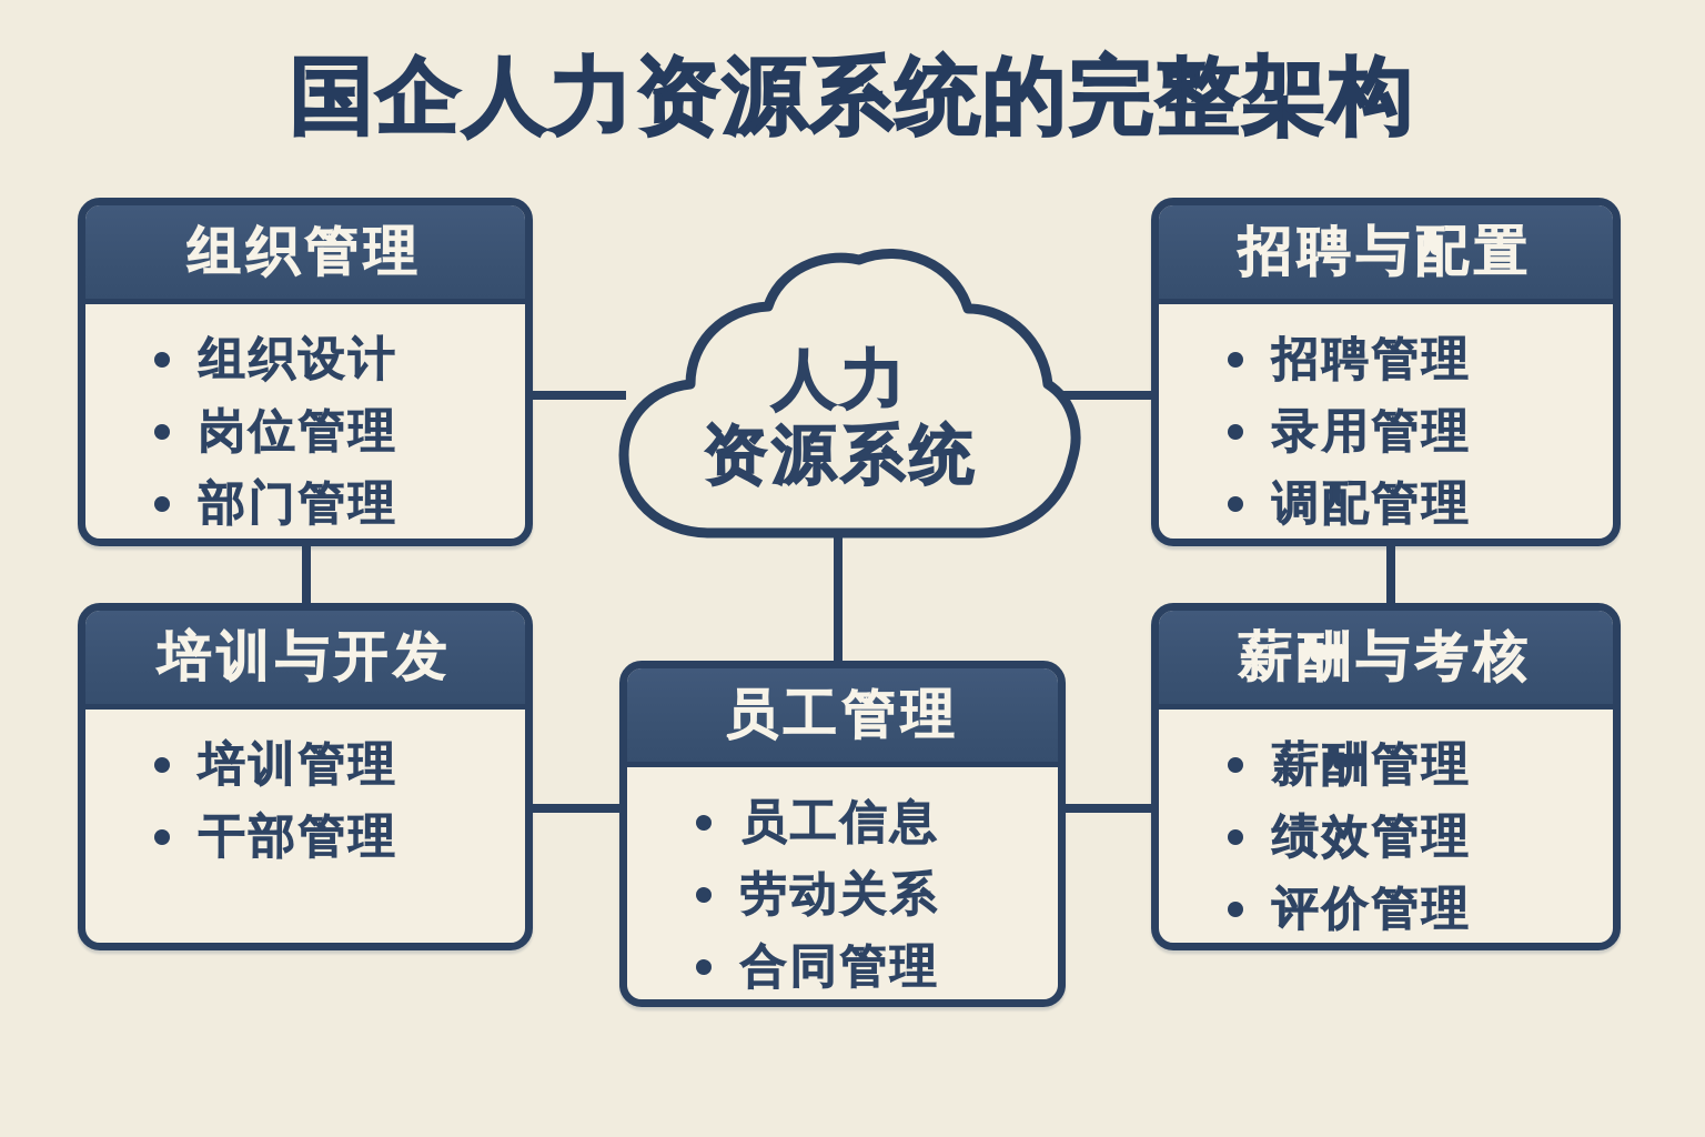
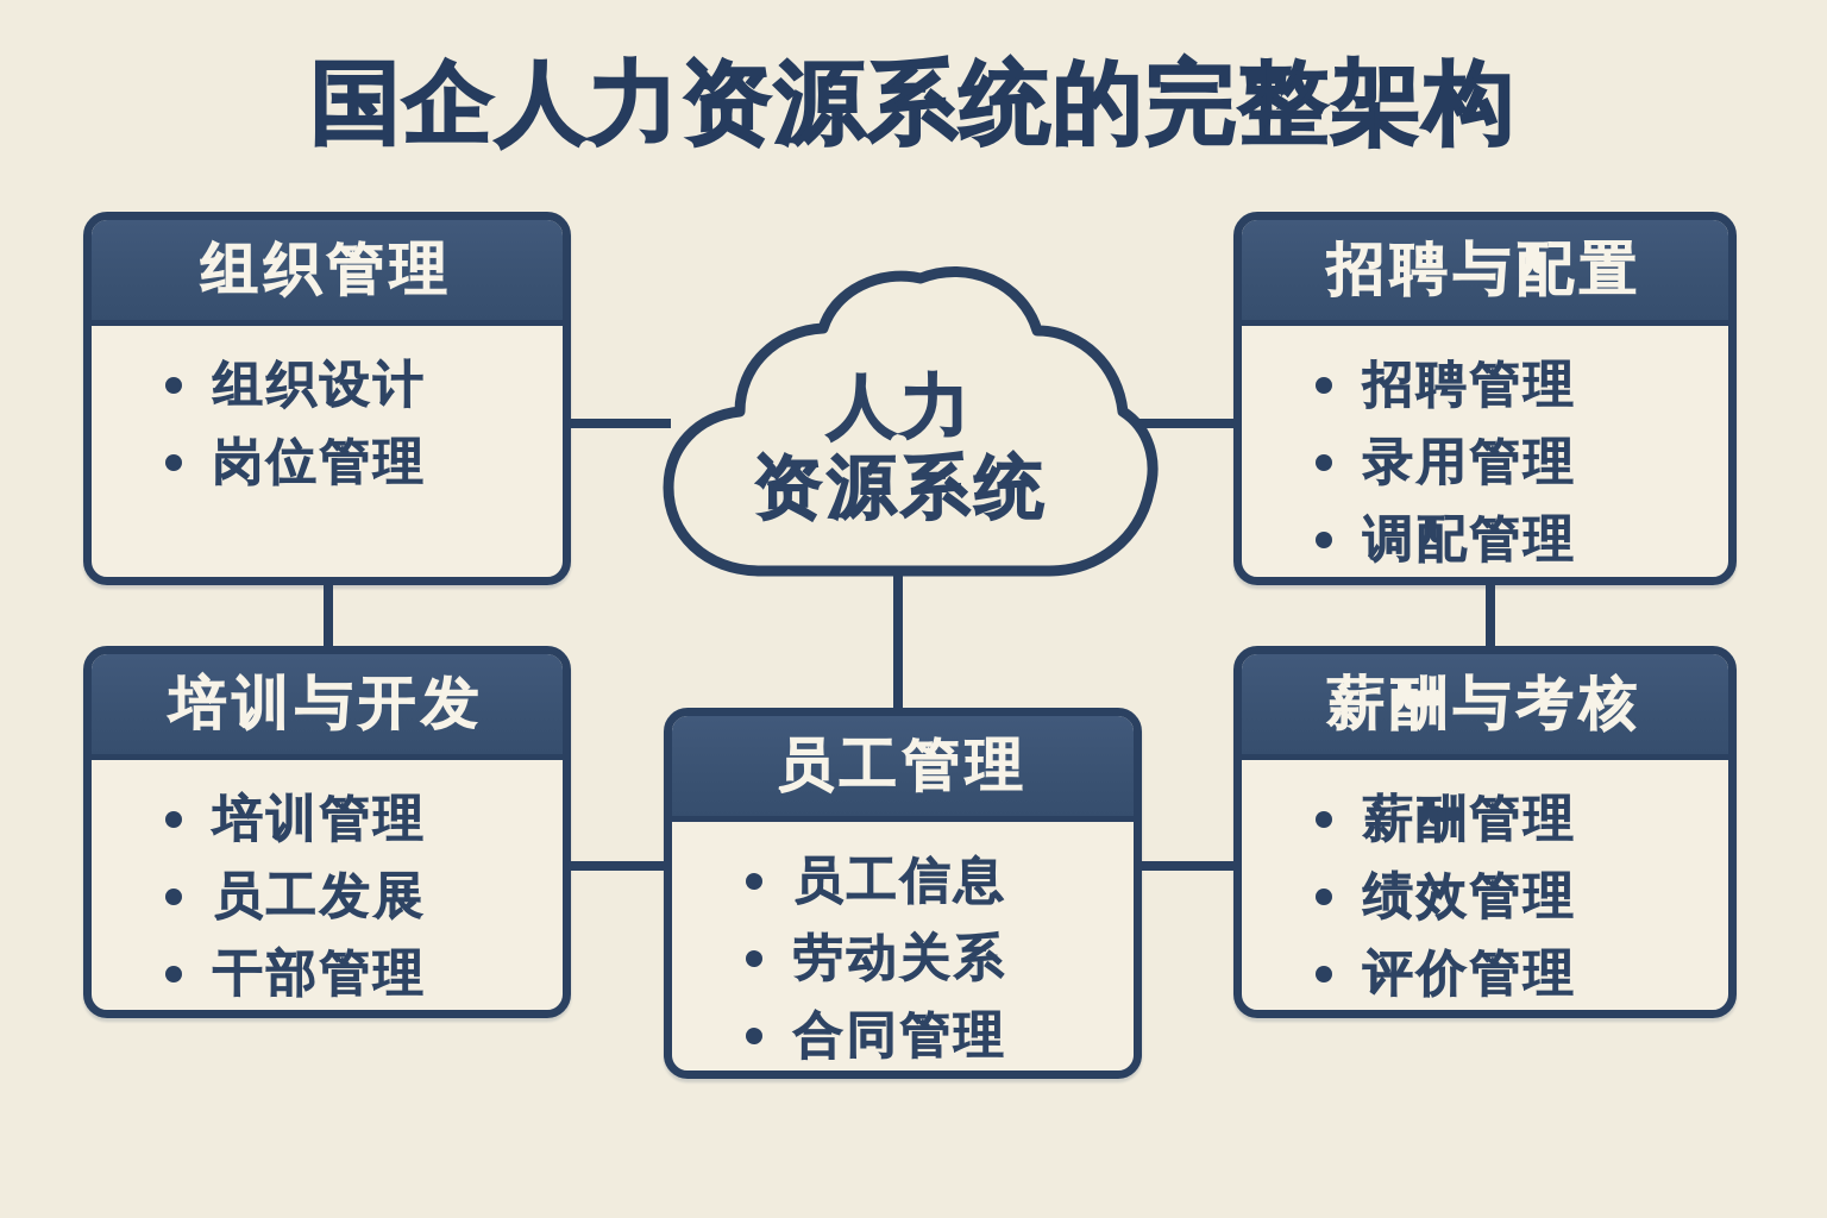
  国企人力资源系统的完整架构
  人力
  资源系统
  组织管理
  组织设计
  岗位管理
- 部门管理
  招聘与配置
  招聘管理
  录用管理
  调配管理
  培训与开发
  培训管理
+ 员工发展
  干部管理
  员工管理
  员工信息
  劳动关系
  合同管理
  薪酬与考核
  薪酬管理
  绩效管理
  评价管理
